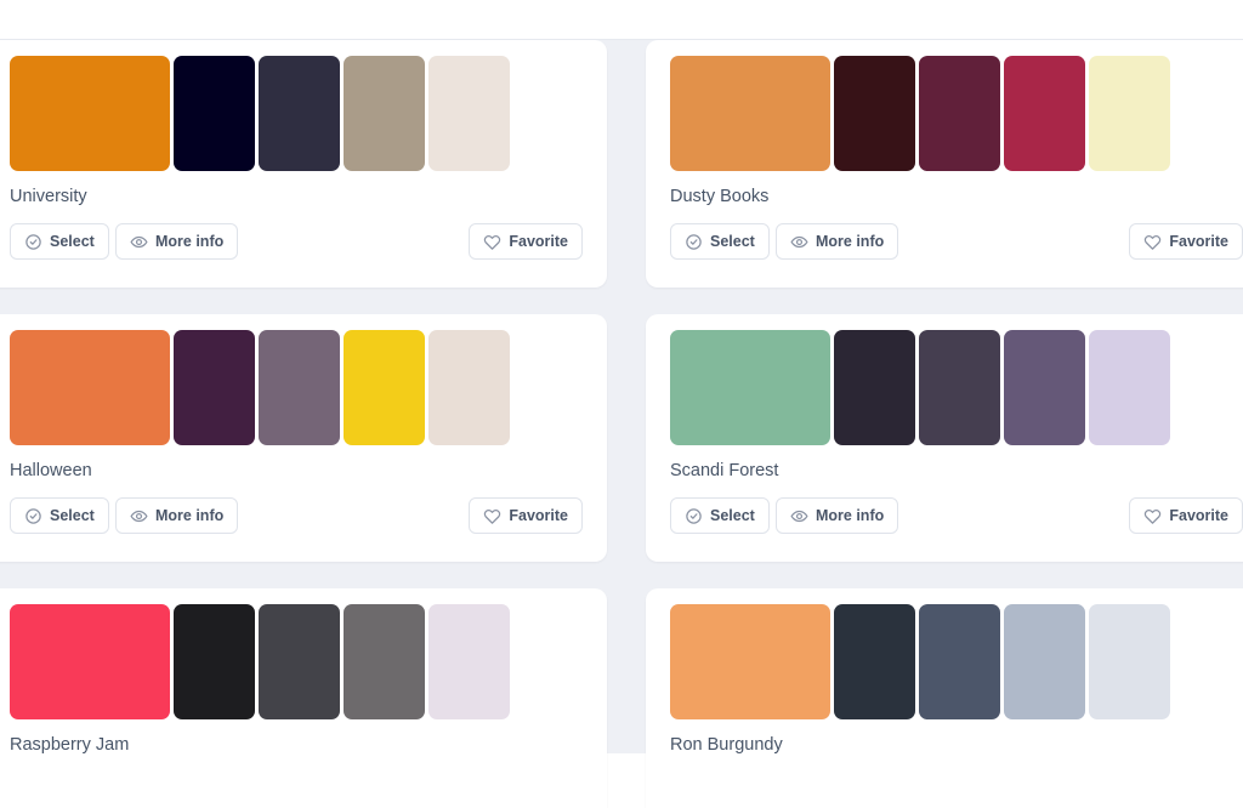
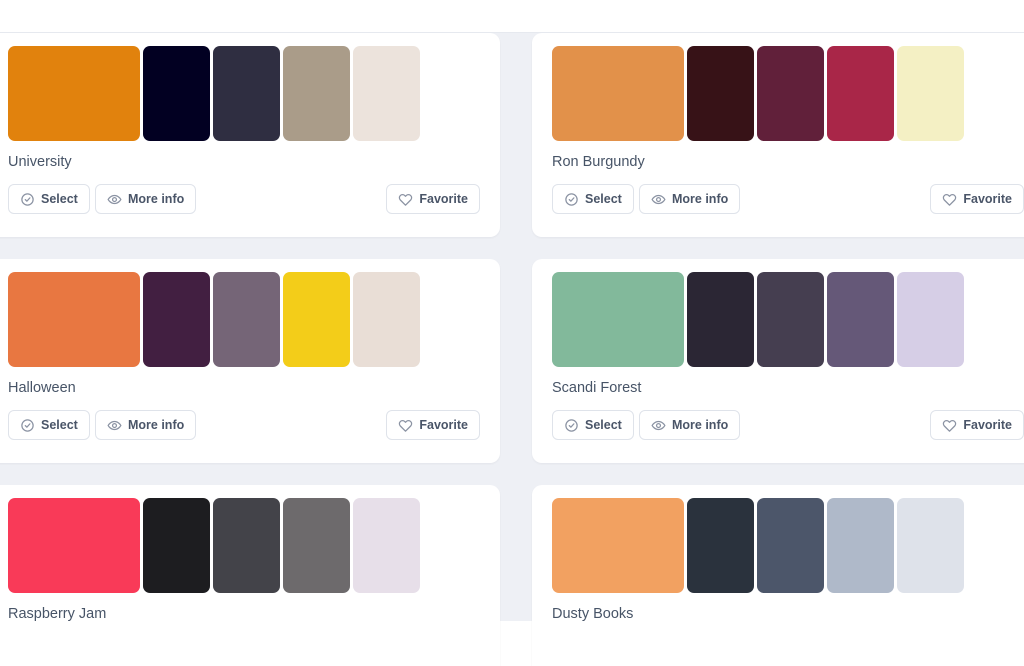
  University
  Select
  More info
  Favorite
- Dusty Books
+ Ron Burgundy
  Select
  More info
  Favorite
  Halloween
  Select
  More info
  Favorite
  Scandi Forest
  Select
  More info
  Favorite
  Raspberry Jam
- Ron Burgundy
+ Dusty Books
